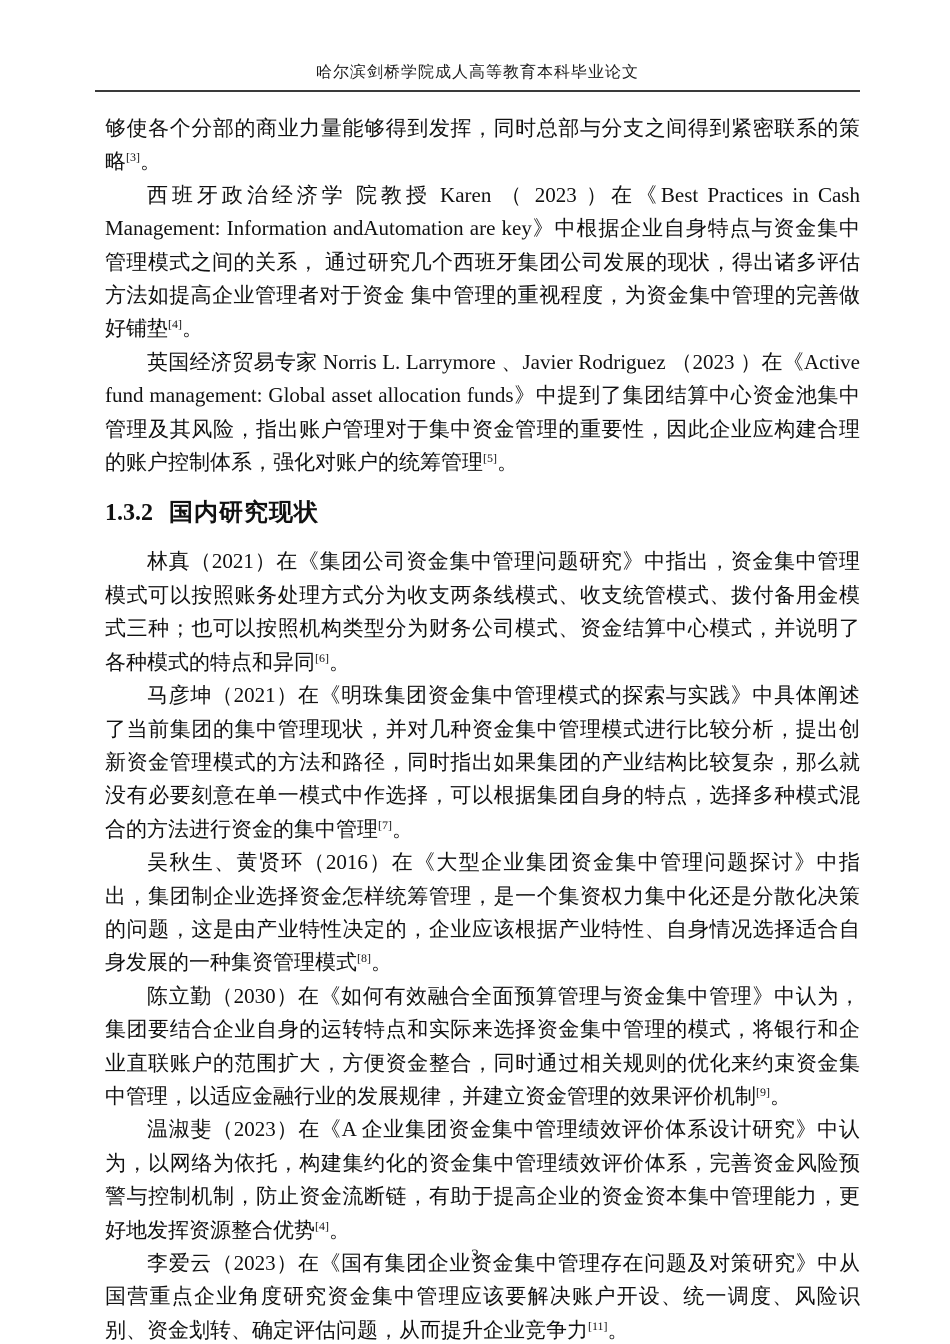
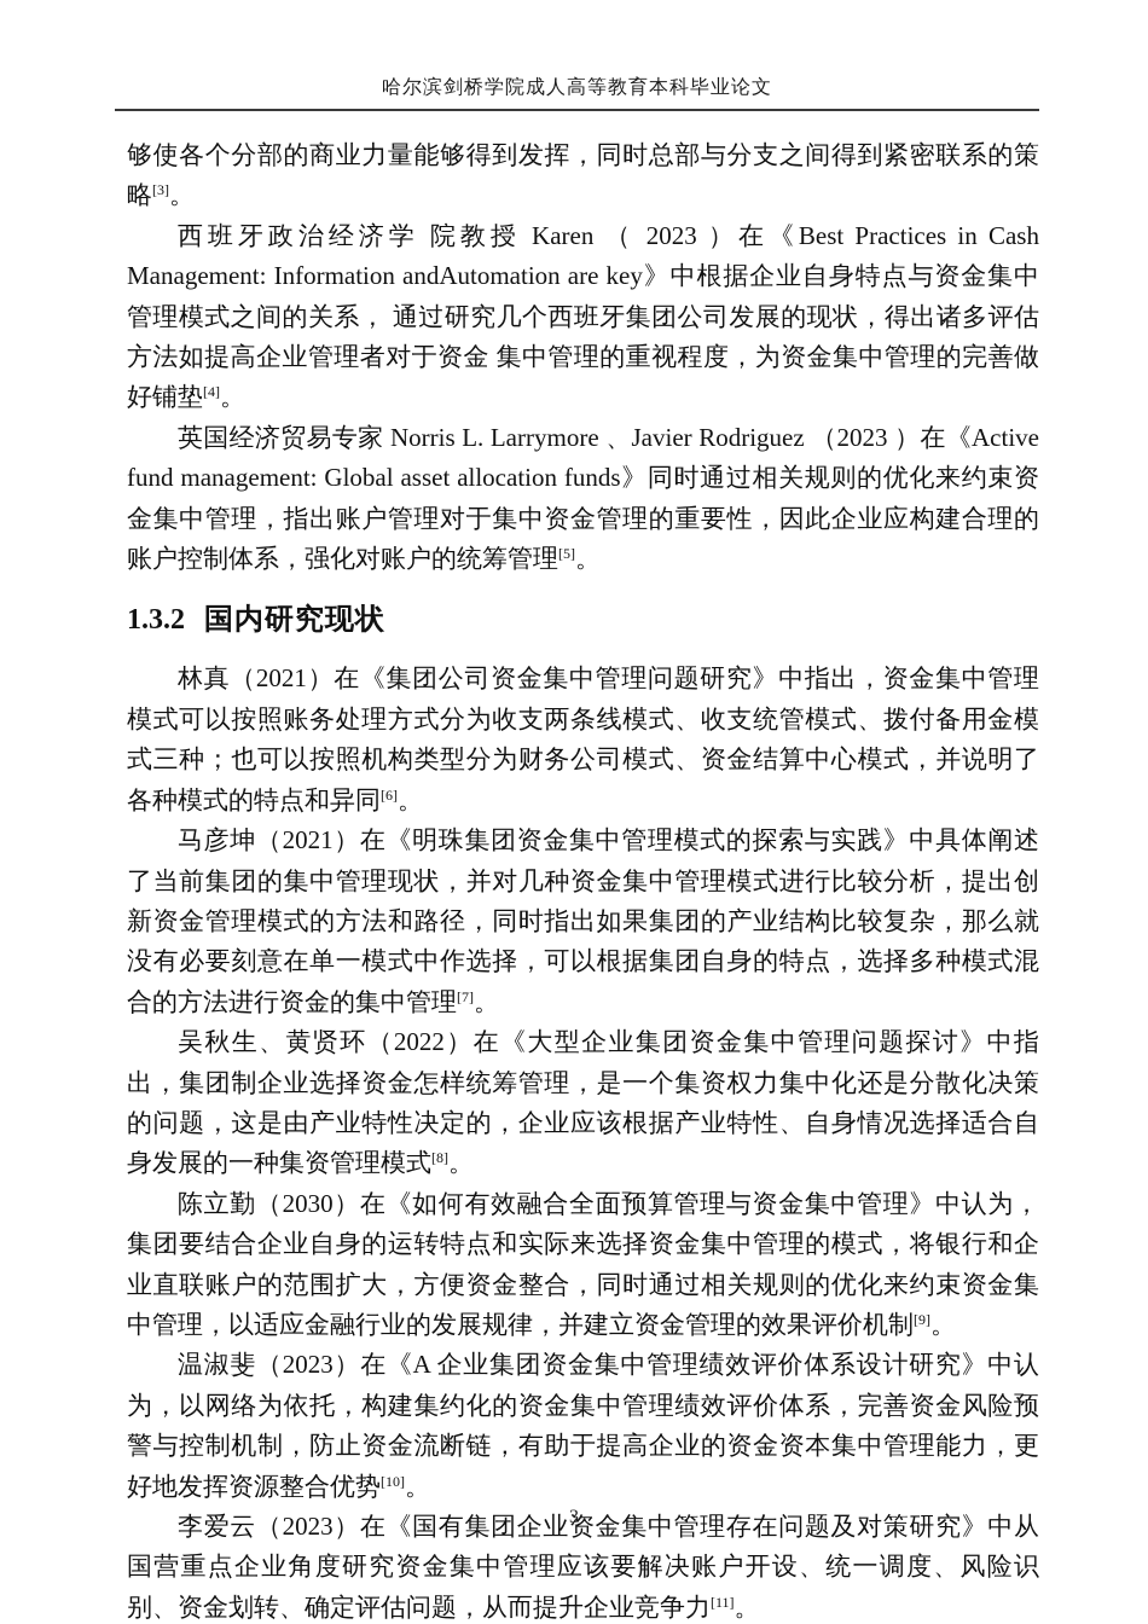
  哈尔滨剑桥学院成人高等教育本科毕业论文
  够使各个分部的商业力量能够得到发挥，同时总部与分支之间得到紧密联系的策略[3]。
  西班牙政治经济学 院教授 Karen （ 2023 ）在《Best Practices in Cash Management: Information andAutomation are key》中根据企业自身特点与资金集中管理模式之间的关系， 通过研究几个西班牙集团公司发展的现状，得出诸多评估方法如提高企业管理者对于资金 集中管理的重视程度，为资金集中管理的完善做好铺垫[4]。
- 英国经济贸易专家 Norris L. Larrymore 、Javier Rodriguez （2023 ）在《Active fund management: Global asset allocation funds》中提到了集团结算中心资金池集中管理及其风险，指出账户管理对于集中资金管理的重要性，因此企业应构建合理的账户控制体系，强化对账户的统筹管理[5]。
+ 英国经济贸易专家 Norris L. Larrymore 、Javier Rodriguez （2023 ）在《Active fund management: Global asset allocation funds》同时通过相关规则的优化来约束资金集中管理，指出账户管理对于集中资金管理的重要性，因此企业应构建合理的账户控制体系，强化对账户的统筹管理[5]。
  1.3.2 国内研究现状
  林真（2021）在《集团公司资金集中管理问题研究》中指出，资金集中管理模式可以按照账务处理方式分为收支两条线模式、收支统管模式、拨付备用金模式三种；也可以按照机构类型分为财务公司模式、资金结算中心模式，并说明了各种模式的特点和异同[6]。
  马彦坤（2021）在《明珠集团资金集中管理模式的探索与实践》中具体阐述了当前集团的集中管理现状，并对几种资金集中管理模式进行比较分析，提出创新资金管理模式的方法和路径，同时指出如果集团的产业结构比较复杂，那么就没有必要刻意在单一模式中作选择，可以根据集团自身的特点，选择多种模式混合的方法进行资金的集中管理[7]。
- 吴秋生、黄贤环（2016）在《大型企业集团资金集中管理问题探讨》中指出，集团制企业选择资金怎样统筹管理，是一个集资权力集中化还是分散化决策的问题，这是由产业特性决定的，企业应该根据产业特性、自身情况选择适合自身发展的一种集资管理模式[8]。
+ 吴秋生、黄贤环（2022）在《大型企业集团资金集中管理问题探讨》中指出，集团制企业选择资金怎样统筹管理，是一个集资权力集中化还是分散化决策的问题，这是由产业特性决定的，企业应该根据产业特性、自身情况选择适合自身发展的一种集资管理模式[8]。
  陈立勤（2030）在《如何有效融合全面预算管理与资金集中管理》中认为，集团要结合企业自身的运转特点和实际来选择资金集中管理的模式，将银行和企业直联账户的范围扩大，方便资金整合，同时通过相关规则的优化来约束资金集中管理，以适应金融行业的发展规律，并建立资金管理的效果评价机制[9]。
- 温淑斐（2023）在《A 企业集团资金集中管理绩效评价体系设计研究》中认为，以网络为依托，构建集约化的资金集中管理绩效评价体系，完善资金风险预警与控制机制，防止资金流断链，有助于提高企业的资金资本集中管理能力，更好地发挥资源整合优势[4]。
+ 温淑斐（2023）在《A 企业集团资金集中管理绩效评价体系设计研究》中认为，以网络为依托，构建集约化的资金集中管理绩效评价体系，完善资金风险预警与控制机制，防止资金流断链，有助于提高企业的资金资本集中管理能力，更好地发挥资源整合优势[10]。
  李爱云（2023）在《国有集团企业资金集中管理存在问题及对策研究》中从国营重点企业角度研究资金集中管理应该要解决账户开设、统一调度、风险识别、资金划转、确定评估问题，从而提升企业竞争力[11]。
  3
